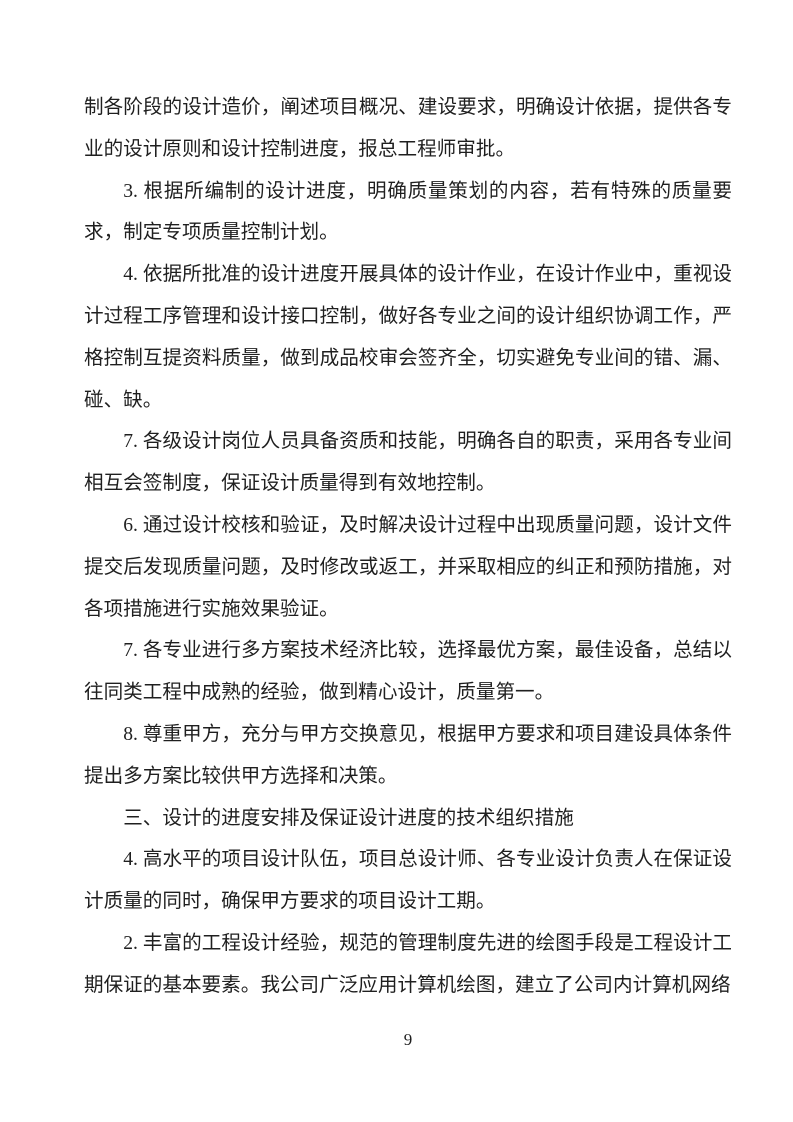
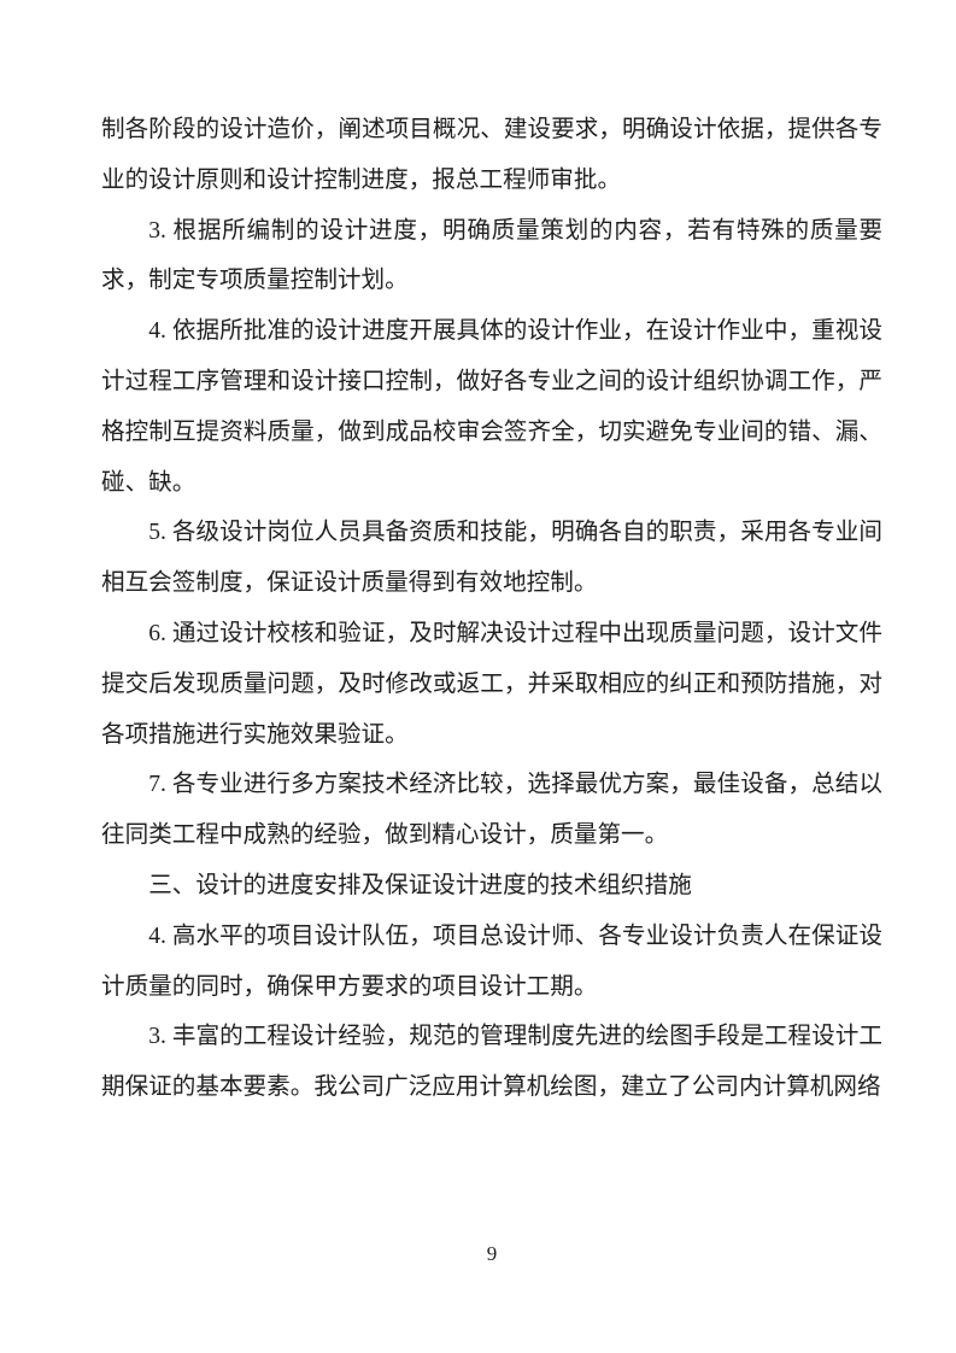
  制各阶段的设计造价，阐述项目概况、建设要求，明确设计依据，提供各专业的设计原则和设计控制进度，报总工程师审批。
  3. 根据所编制的设计进度，明确质量策划的内容，若有特殊的质量要求，制定专项质量控制计划。
  4. 依据所批准的设计进度开展具体的设计作业，在设计作业中，重视设计过程工序管理和设计接口控制，做好各专业之间的设计组织协调工作，严格控制互提资料质量，做到成品校审会签齐全，切实避免专业间的错、漏、碰、缺。
- 7. 各级设计岗位人员具备资质和技能，明确各自的职责，采用各专业间相互会签制度，保证设计质量得到有效地控制。
+ 5. 各级设计岗位人员具备资质和技能，明确各自的职责，采用各专业间相互会签制度，保证设计质量得到有效地控制。
  6. 通过设计校核和验证，及时解决设计过程中出现质量问题，设计文件提交后发现质量问题，及时修改或返工，并采取相应的纠正和预防措施，对各项措施进行实施效果验证。
  7. 各专业进行多方案技术经济比较，选择最优方案，最佳设备，总结以往同类工程中成熟的经验，做到精心设计，质量第一。
- 8. 尊重甲方，充分与甲方交换意见，根据甲方要求和项目建设具体条件提出多方案比较供甲方选择和决策。
  三、设计的进度安排及保证设计进度的技术组织措施
  4. 高水平的项目设计队伍，项目总设计师、各专业设计负责人在保证设计质量的同时，确保甲方要求的项目设计工期。
- 2. 丰富的工程设计经验，规范的管理制度先进的绘图手段是工程设计工期保证的基本要素。我公司广泛应用计算机绘图，建立了公司内计算机网络
+ 3. 丰富的工程设计经验，规范的管理制度先进的绘图手段是工程设计工期保证的基本要素。我公司广泛应用计算机绘图，建立了公司内计算机网络
  9
